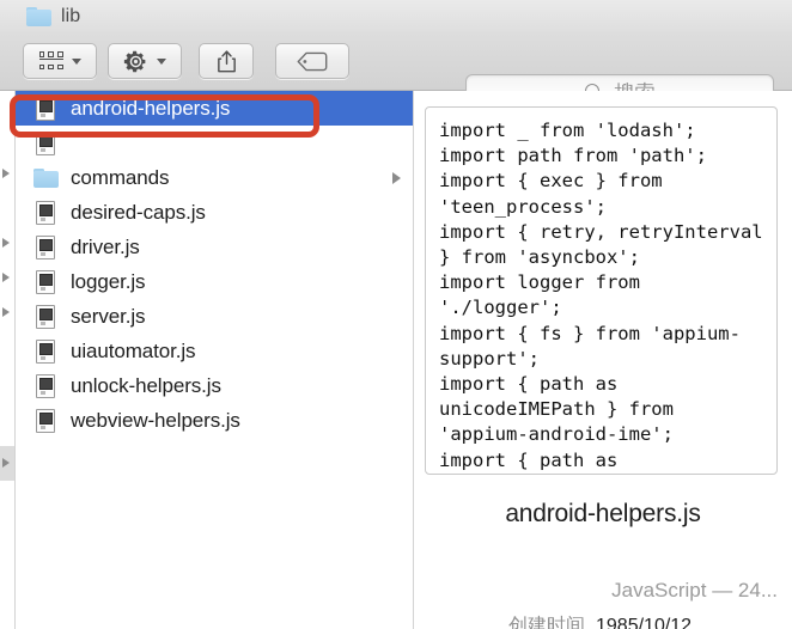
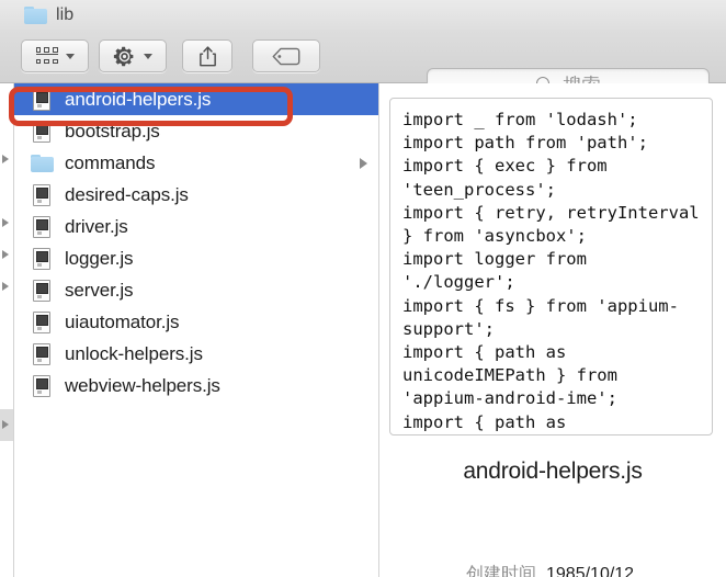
  lib
  android-helpers.js
+ bootstrap.js
  commands
  desired-caps.js
  driver.js
  logger.js
  server.js
  uiautomator.js
  unlock-helpers.js
  webview-helpers.js
  import _ from 'lodash';
  import path from 'path';
  import { exec } from 'teen_process';
  import { retry, retryInterval } from 'asyncbox';
  import logger from './logger';
  import { fs } from 'appium-support';
  import { path as unicodeIMEPath } from 'appium-android-ime';
  import { path as
  android-helpers.js
- JavaScript — 24...
  创建时间
  1985/10/12
